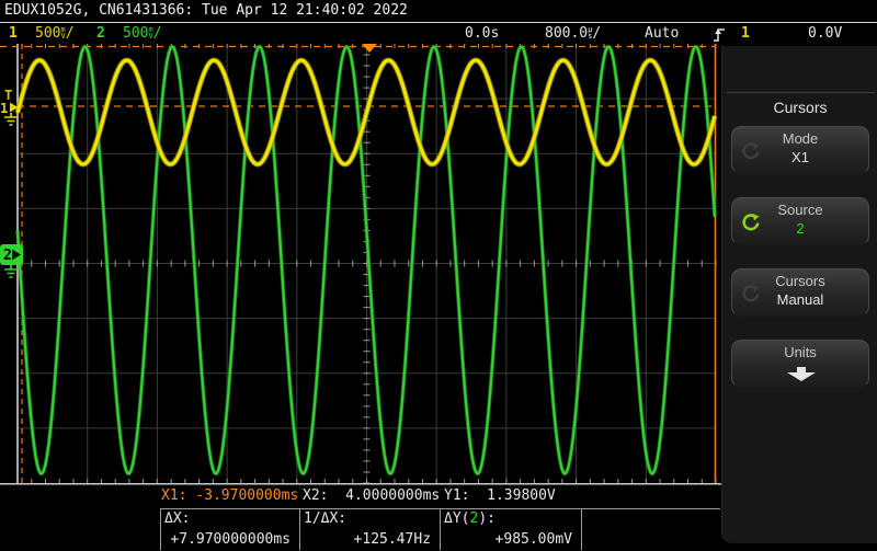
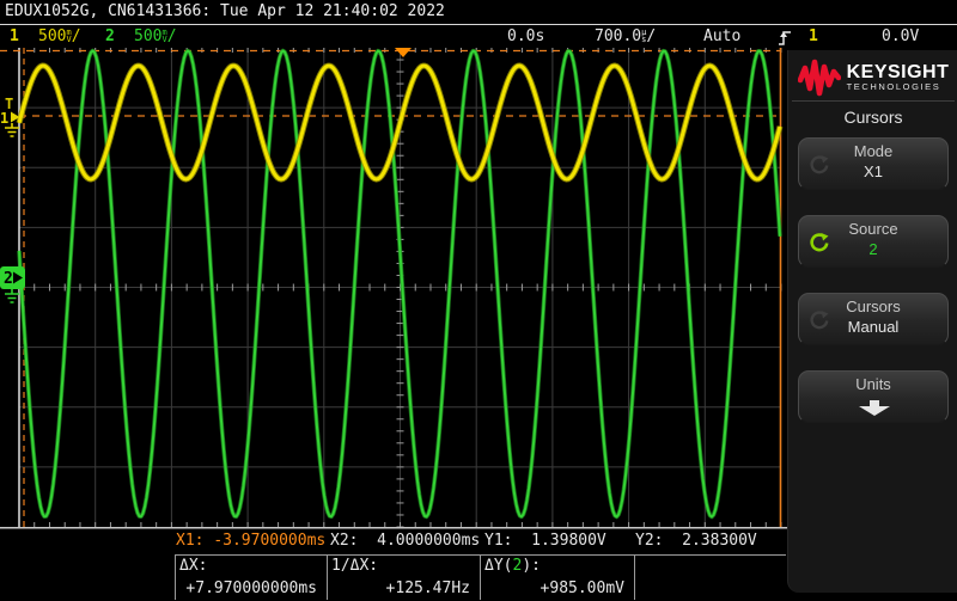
  EDUX1052G, CN61431366: Tue Apr 12 21:40:02 2022
  1
  500m
  V/
  2
  500m
  V/
  0.0s
- 800.0µ
+ 700.0µ
  s/
  Auto
  1
  0.0V
  T
  1
  2
  X1: -3.9700000ms
  X2: 4.0000000ms
  Y1: 1.39800V
+ Y2: 2.38300V
  ΔX:
  +7.970000000ms
  1/ΔX:
  +125.47Hz
  ΔY(2):
  +985.00mV
+ KEYSIGHT
+ TECHNOLOGIES
  Cursors
  Mode
  X1
  Source
  2
  Cursors
  Manual
  Units
